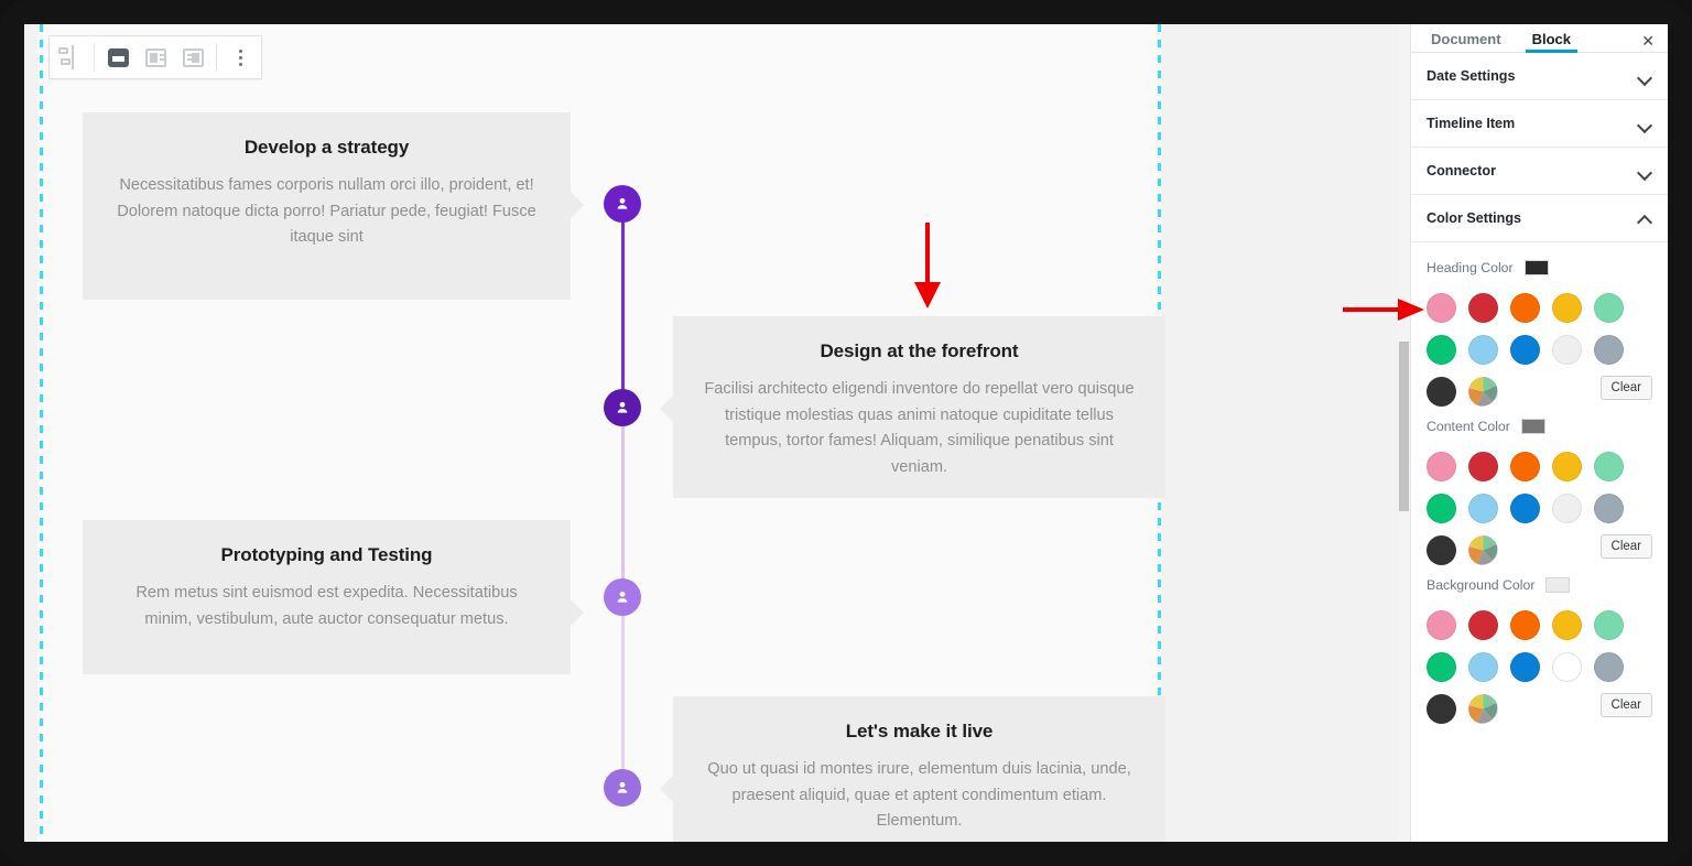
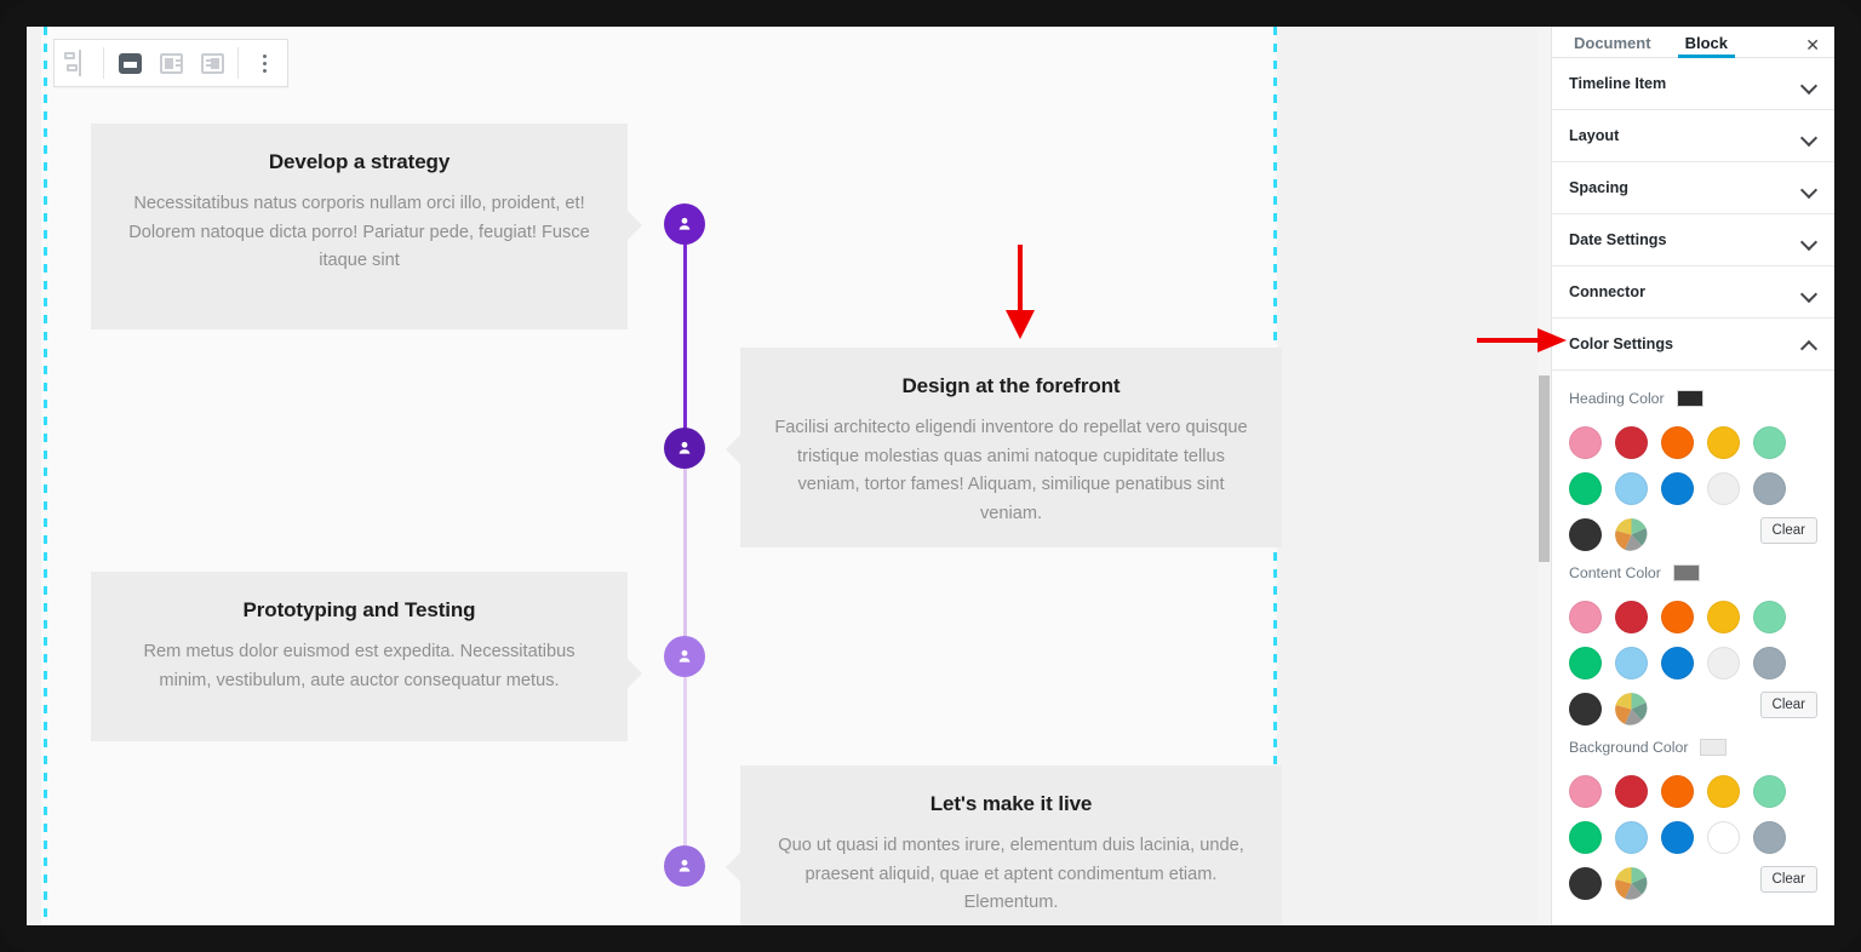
  Develop a strategy
- Necessitatibus fames corporis nullam orci illo, proident, et! Dolorem natoque dicta porro! Pariatur pede, feugiat! Fusce itaque sint
+ Necessitatibus natus corporis nullam orci illo, proident, et! Dolorem natoque dicta porro! Pariatur pede, feugiat! Fusce itaque sint
  Design at the forefront
- Facilisi architecto eligendi inventore do repellat vero quisque tristique molestias quas animi natoque cupiditate tellus tempus, tortor fames! Aliquam, similique penatibus sint veniam.
+ Facilisi architecto eligendi inventore do repellat vero quisque tristique molestias quas animi natoque cupiditate tellus veniam, tortor fames! Aliquam, similique penatibus sint veniam.
  Prototyping and Testing
- Rem metus sint euismod est expedita. Necessitatibus minim, vestibulum, aute auctor consequatur metus.
+ Rem metus dolor euismod est expedita. Necessitatibus minim, vestibulum, aute auctor consequatur metus.
  Let's make it live
  Quo ut quasi id montes irure, elementum duis lacinia, unde, praesent aliquid, quae et aptent condimentum etiam. Elementum.
  Document
  Block
  ✕
- Date Settings
+ Timeline Item
+ Layout
+ Spacing
- Timeline Item
+ Date Settings
  Connector
  Color Settings
  Heading Color
  Clear
  Content Color
  Clear
  Background Color
  Clear
